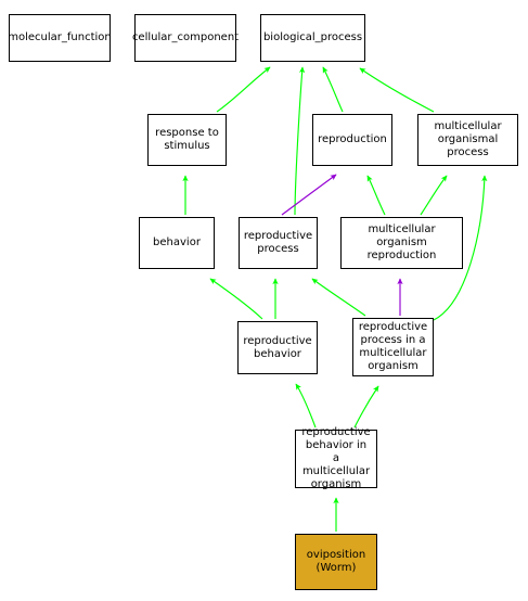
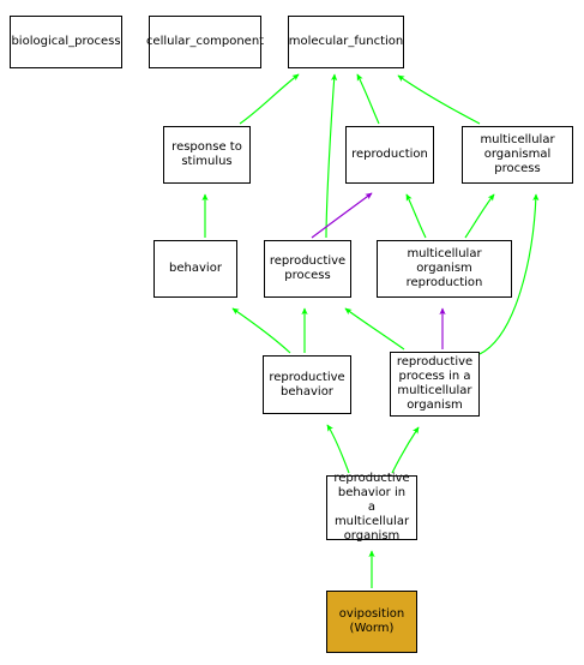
- molecular_function
+ biological_process
  cellular_component
- biological_process
+ molecular_function
  response to
  stimulus
  reproduction
  multicellular
  organismal process
  behavior
  reproductive
  process
  multicellular
  organism reproduction
  reproductive
  behavior
  reproductive
  process in a
  multicellular
  organism
  reproductive
  behavior in
  a multicellular
  organism
  oviposition
  (Worm)
